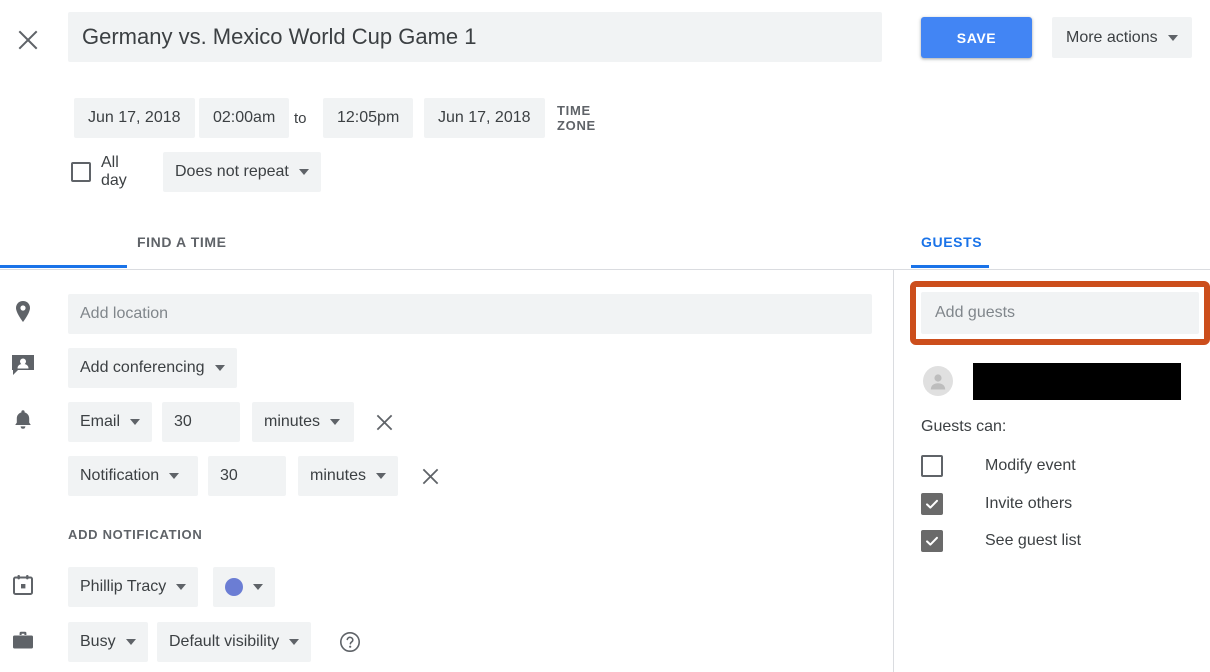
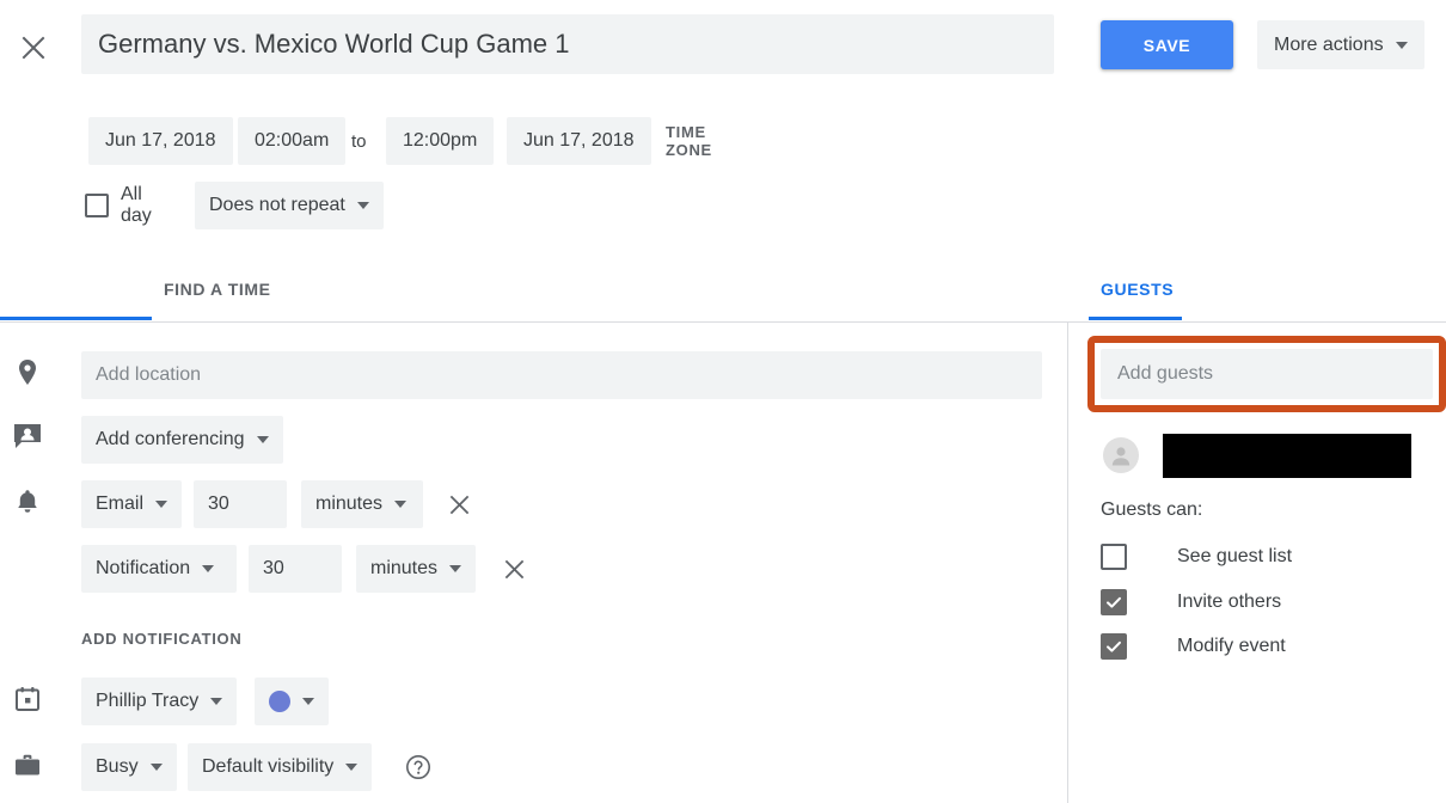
  Germany vs. Mexico World Cup Game 1
  SAVE
  More actions
  Jun 17, 2018
  02:00am
  to
- 12:05pm
+ 12:00pm
  Jun 17, 2018
  TIME ZONE
  All day
  Does not repeat
  FIND A TIME
  GUESTS
  Add location
  Add conferencing
  Email
  30
  minutes
  Notification
  30
  minutes
  ADD NOTIFICATION
  Phillip Tracy
  Busy
  Default visibility
  Add guests
  Guests can:
- Modify event
+ See guest list
  Invite others
- See guest list
+ Modify event
